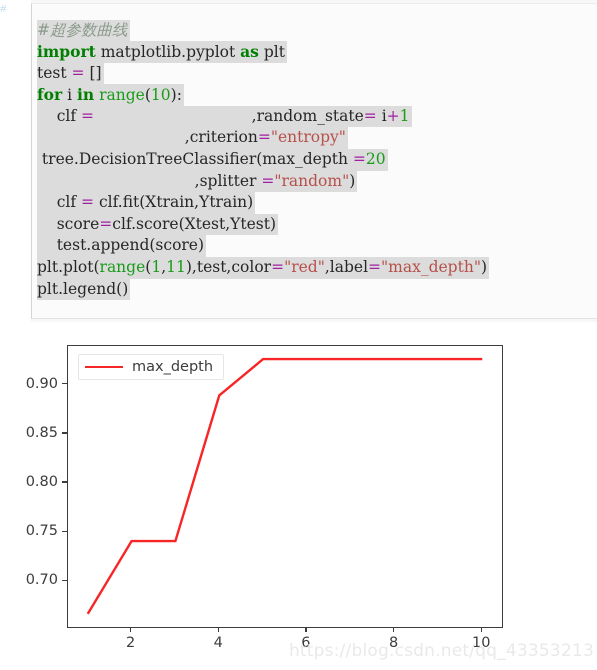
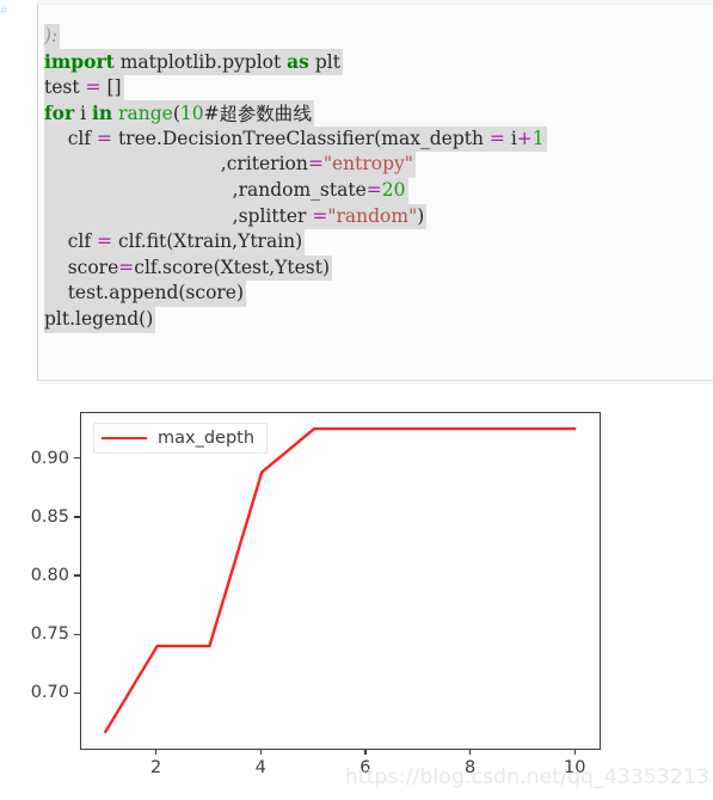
  #
- #超参数曲线
+ ):
  import matplotlib.pyplot as plt
  test = []
- for i in range(10):
+ for i in range(10#超参数曲线
- clf = ,random_state= i+1
+ clf = tree.DecisionTreeClassifier(max_depth = i+1
  ,criterion="entropy"
- tree.DecisionTreeClassifier(max_depth =20
+ ,random_state=20
  ,splitter ="random")
  clf = clf.fit(Xtrain,Ytrain)
  score=clf.score(Xtest,Ytest)
  test.append(score)
- plt.plot(range(1,11),test,color="red",label="max_depth")
  plt.legend()
  0.70
  0.75
  0.80
  0.85
  0.90
  2
  4
  6
  8
  10
  max_depth
  https://blog.csdn.net/qq_43353213
